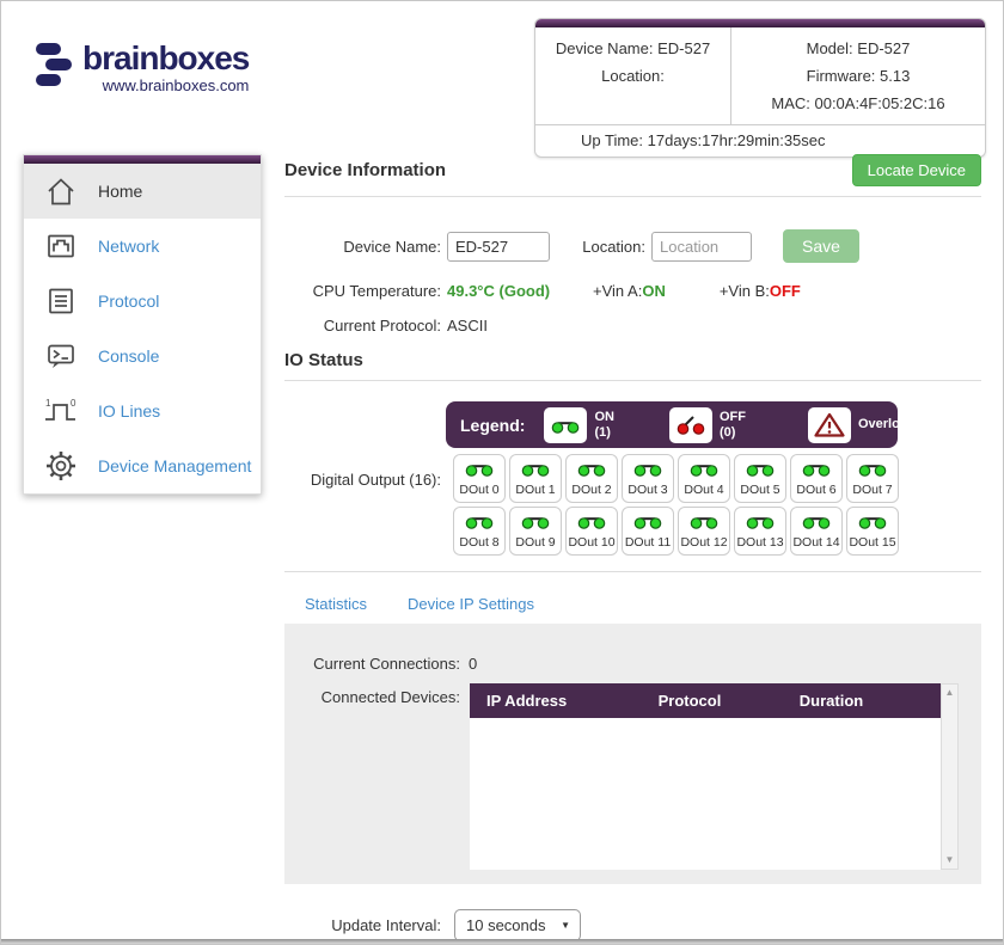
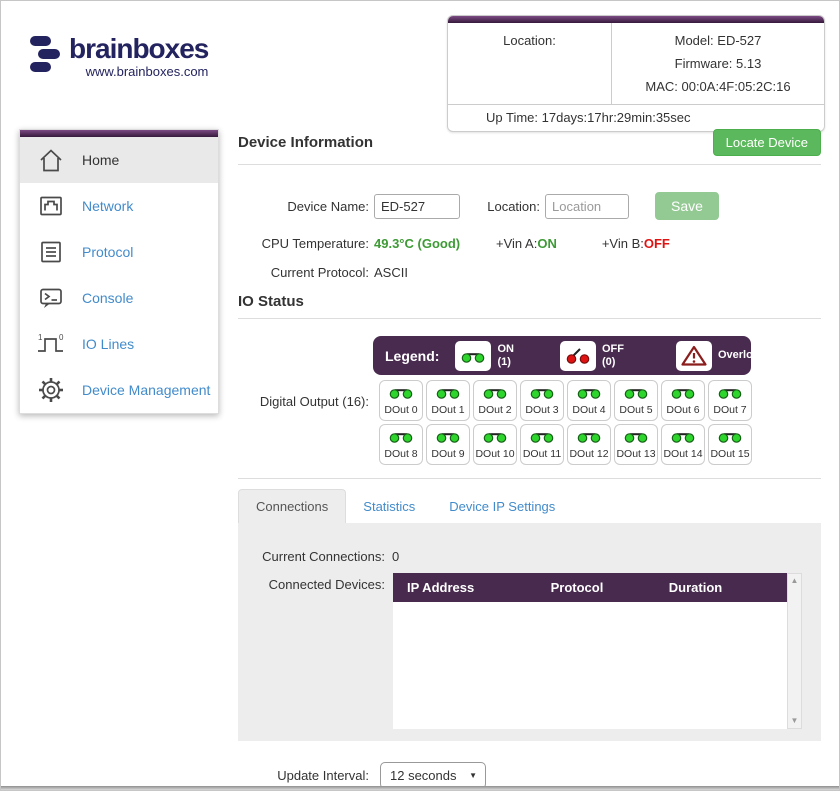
  brainboxes
  www.brainboxes.com
- Device Name: ED-527
  Location:
  Model: ED-527
  Firmware: 5.13
  MAC: 00:0A:4F:05:2C:16
  Up Time: 17days:17hr:29min:35sec
  Home
  Network
  Protocol
  Console
  1
  0
  IO Lines
  Device Management
  Device Information
  Locate Device
  Device Name:
  ED-527
  Location:
  Location
  Save
  CPU Temperature:
  49.3°C (Good)
  +Vin A:
  ON
  +Vin B:
  OFF
  Current Protocol:
  ASCII
  IO Status
  Legend:
  ON
  (1)
  OFF
  (0)
  Overload
  Digital Output (16):
  DOut 0
  DOut 1
  DOut 2
  DOut 3
  DOut 4
  DOut 5
  DOut 6
  DOut 7
  DOut 8
  DOut 9
  DOut 10
  DOut 11
  DOut 12
  DOut 13
  DOut 14
  DOut 15
+ Connections
  Statistics
  Device IP Settings
  Current Connections:
  0
  Connected Devices:
  IP Address
  Protocol
  Duration
  ▲
  ▼
  Update Interval:
- 10 seconds
+ 12 seconds
  ▼
